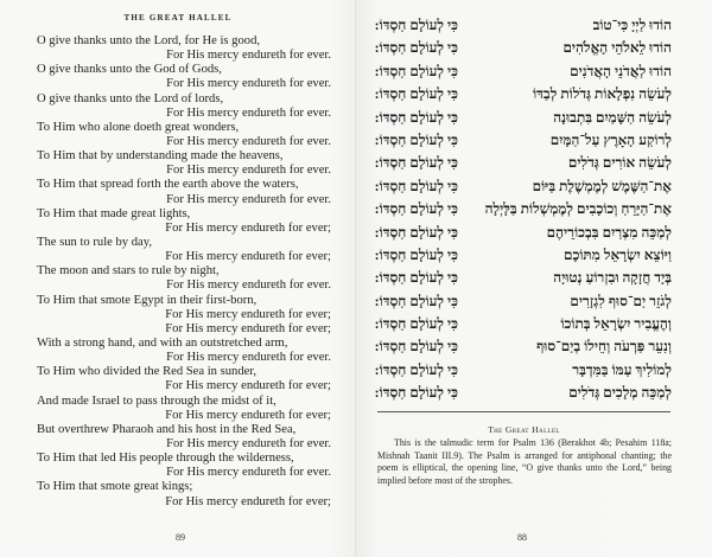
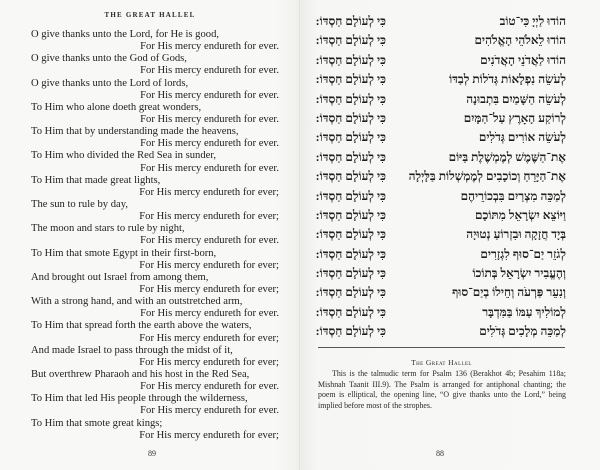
  THE GREAT HALLEL
  O give thanks unto the Lord, for He is good,
  For His mercy endureth for ever.
  O give thanks unto the God of Gods,
  For His mercy endureth for ever.
  O give thanks unto the Lord of lords,
  For His mercy endureth for ever.
  To Him who alone doeth great wonders,
  For His mercy endureth for ever.
  To Him that by understanding made the heavens,
  For His mercy endureth for ever.
- To Him that spread forth the earth above the waters,
+ To Him who divided the Red Sea in sunder,
  For His mercy endureth for ever.
  To Him that made great lights,
  For His mercy endureth for ever;
  The sun to rule by day,
  For His mercy endureth for ever;
  The moon and stars to rule by night,
  For His mercy endureth for ever.
  To Him that smote Egypt in their first-born,
  For His mercy endureth for ever;
+ And brought out Israel from among them,
  For His mercy endureth for ever;
  With a strong hand, and with an outstretched arm,
  For His mercy endureth for ever.
- To Him who divided the Red Sea in sunder,
+ To Him that spread forth the earth above the waters,
  For His mercy endureth for ever;
  And made Israel to pass through the midst of it,
  For His mercy endureth for ever;
  But overthrew Pharaoh and his host in the Red Sea,
  For His mercy endureth for ever.
  To Him that led His people through the wilderness,
  For His mercy endureth for ever.
  To Him that smote great kings;
  For His mercy endureth for ever;
  89
  כִּי לְעוֹלָם חַסְדּוֹ:
  הוֹדוּ לַיְיָ כִּי־טוֹב
  כִּי לְעוֹלָם חַסְדּוֹ:
  הוֹדוּ לֵאלֹהֵי הָאֱלֹהִים
  כִּי לְעוֹלָם חַסְדּוֹ:
  הוֹדוּ לַאֲדֹנֵי הָאֲדֹנִים
  כִּי לְעוֹלָם חַסְדּוֹ:
  לְעֹשֵׂה נִפְלָאוֹת גְּדֹלוֹת לְבַדּוֹ
  כִּי לְעוֹלָם חַסְדּוֹ:
  לְעֹשֵׂה הַשָּׁמַיִם בִּתְבוּנָה
  כִּי לְעוֹלָם חַסְדּוֹ:
  לְרוֹקַע הָאָרֶץ עַל־הַמָּיִם
  כִּי לְעוֹלָם חַסְדּוֹ:
  לְעֹשֵׂה אוֹרִים גְּדֹלִים
  כִּי לְעוֹלָם חַסְדּוֹ:
  אֶת־הַשֶּׁמֶשׁ לְמֶמְשֶׁלֶת בַּיּוֹם
  כִּי לְעוֹלָם חַסְדּוֹ:
  אֶת־הַיָּרֵחַ וְכוֹכָבִים לְמֶמְשְׁלוֹת בַּלָּיְלָה
  כִּי לְעוֹלָם חַסְדּוֹ:
  לְמַכֵּה מִצְרַיִם בִּבְכוֹרֵיהֶם
  כִּי לְעוֹלָם חַסְדּוֹ:
  וַיּוֹצֵא יִשְׂרָאֵל מִתּוֹכָם
  כִּי לְעוֹלָם חַסְדּוֹ:
  בְּיָד חֲזָקָה וּבִזְרוֹעַ נְטוּיָה
  כִּי לְעוֹלָם חַסְדּוֹ:
  לְגֹזֵר יַם־סוּף לִגְזָרִים
  כִּי לְעוֹלָם חַסְדּוֹ:
  וְהֶעֱבִיר יִשְׂרָאֵל בְּתוֹכוֹ
  כִּי לְעוֹלָם חַסְדּוֹ:
  וְנִעֵר פַּרְעֹה וְחֵילוֹ בְיַם־סוּף
  כִּי לְעוֹלָם חַסְדּוֹ:
  לְמוֹלִיךְ עַמּוֹ בַּמִּדְבָּר
  כִּי לְעוֹלָם חַסְדּוֹ:
  לְמַכֵּה מְלָכִים גְּדֹלִים
  The Great Hallel
  This is the talmudic term for Psalm 136 (Berakhot 4b; Pesahim 118a; Mishnah Taanit III.9). The Psalm is arranged for antiphonal chanting; the poem is elliptical, the opening line, “O give thanks unto the Lord,” being implied before most of the strophes.
  88
